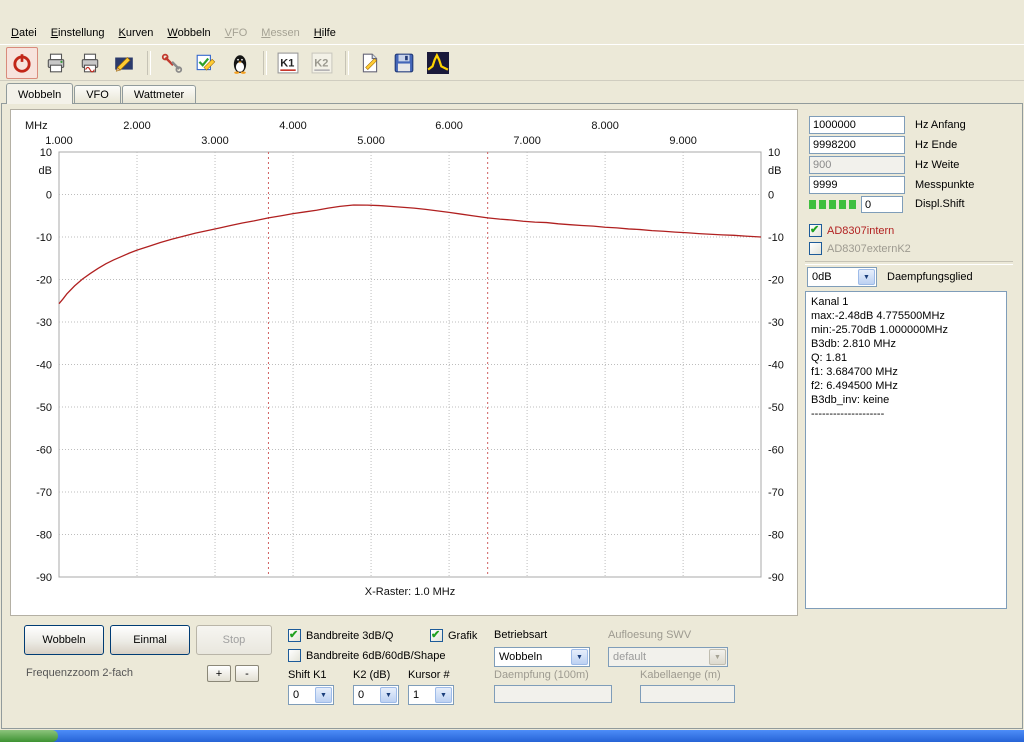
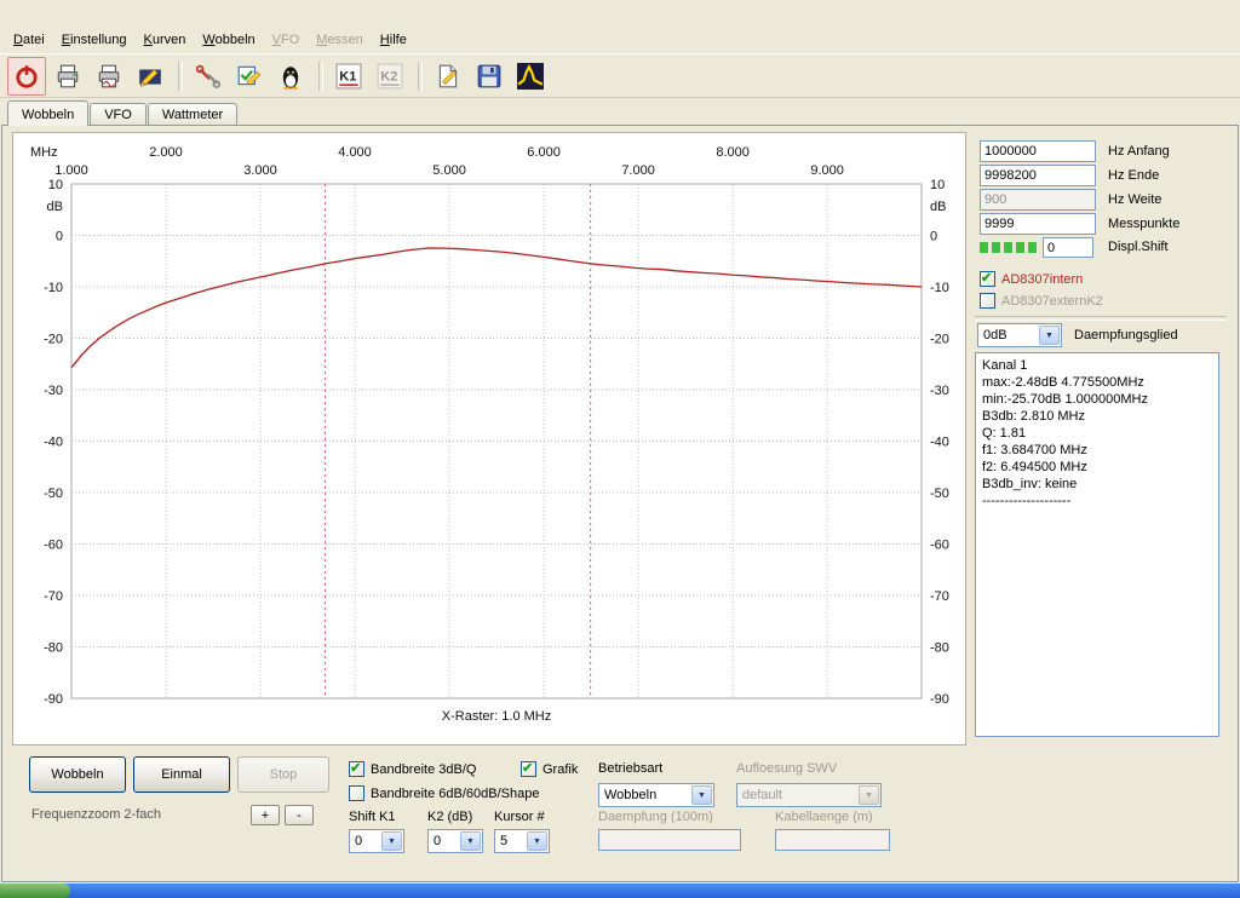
  Datei
  Einstellung
  Kurven
  Wobbeln
  VFO
  Messen
  Hilfe
  K1
  K2
  Wobbeln
  VFO
  Wattmeter
  MHz
  2.000
  4.000
  6.000
  8.000
  1.000
  3.000
  5.000
  7.000
  9.000
  10
  10
  0
  0
  -10
  -10
  -20
  -20
  -30
  -30
  -40
  -40
  -50
  -50
  -60
  -60
  -70
  -70
  -80
  -80
  -90
  -90
  dB
  dB
  X-Raster: 1.0 MHz
  1000000
  Hz Anfang
  9998200
  Hz Ende
  900
  Hz Weite
  9999
  Messpunkte
  0
  Displ.Shift
  AD8307intern
  AD8307externK2
  0dB
  Daempfungsglied
  Kanal 1
  max:-2.48dB 4.775500MHz
  min:-25.70dB 1.000000MHz
  B3db: 2.810 MHz
  Q: 1.81
  f1: 3.684700 MHz
  f2: 6.494500 MHz
  B3db_inv: keine
  --------------------
  Wobbeln
  Einmal
  Stop
  Frequenzzoom 2-fach
  +
  -
  Bandbreite 3dB/Q
  Bandbreite 6dB/60dB/Shape
  Grafik
  Shift K1
  K2 (dB)
  Kursor #
  0
  0
- 1
+ 5
  Betriebsart
  Wobbeln
  Aufloesung SWV
  default
  Daempfung (100m)
  Kabellaenge (m)
